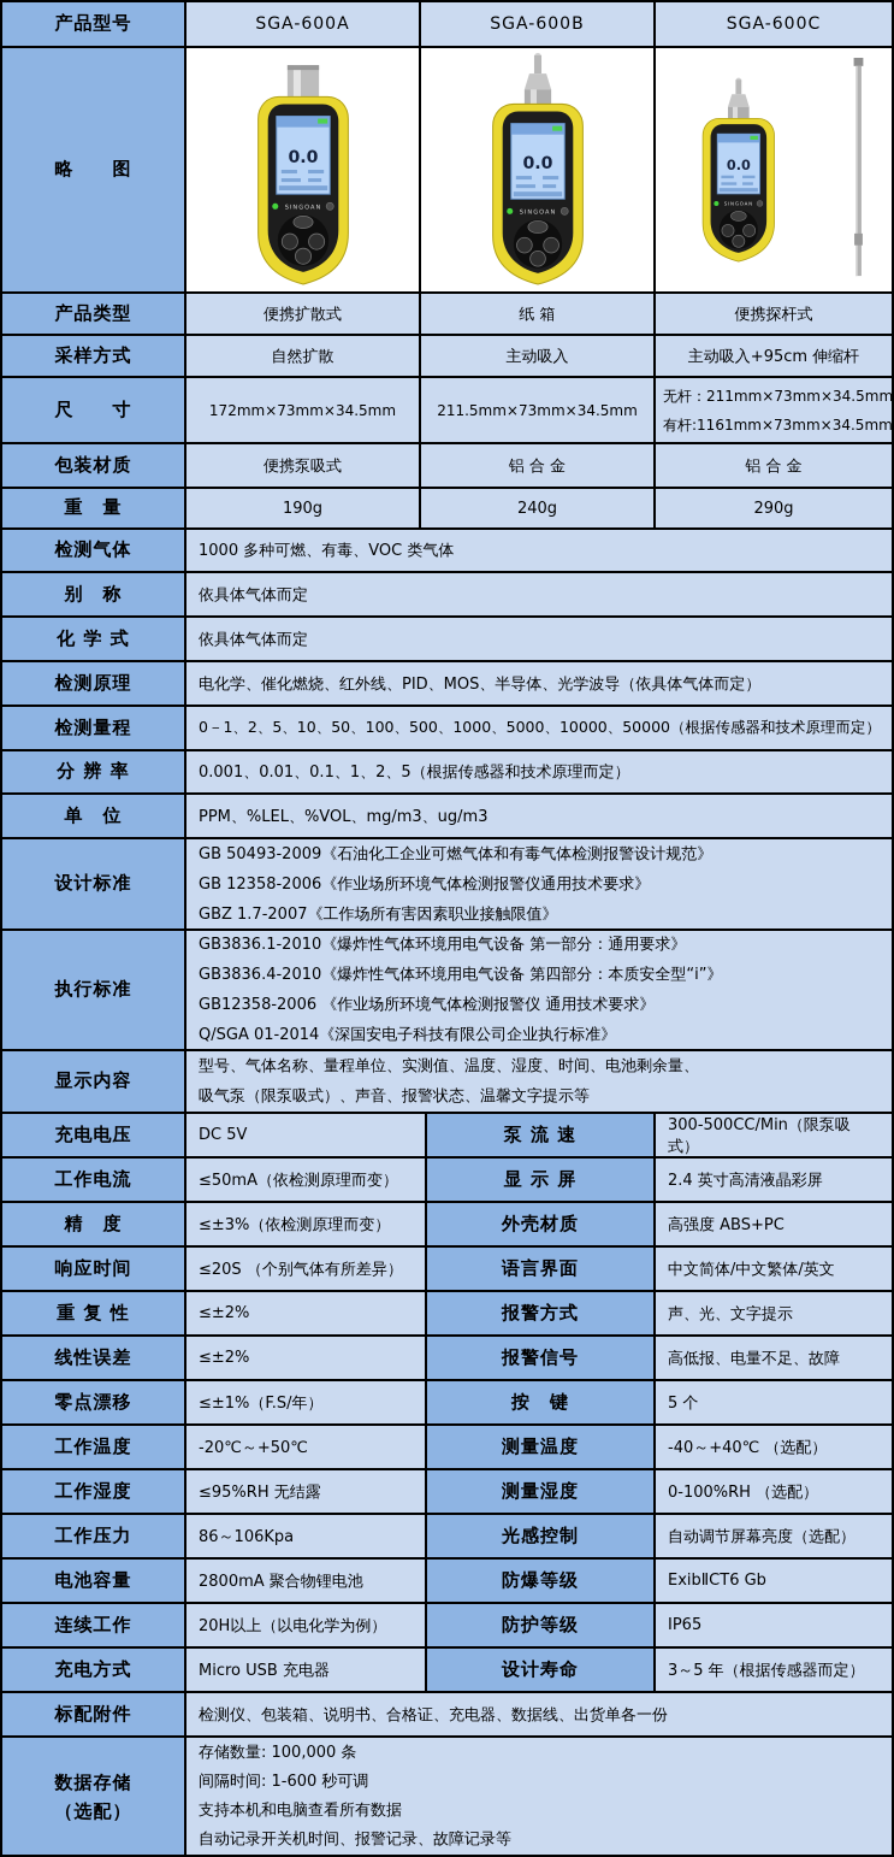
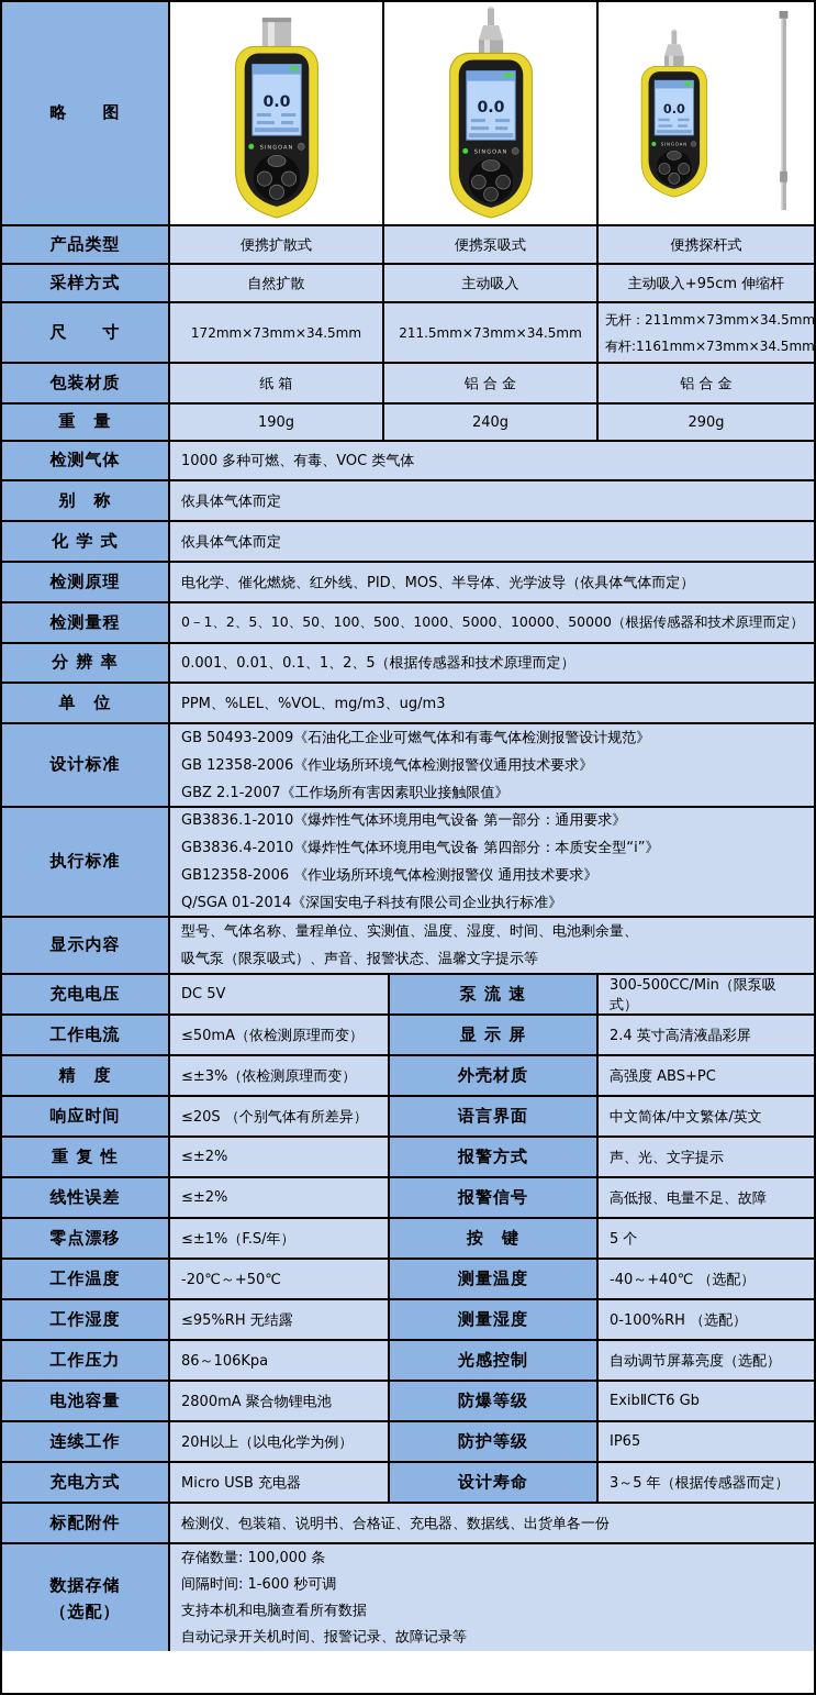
- 产品型号
- SGA-600A
- SGA-600B
- SGA-600C
  略 图
  0.0
  0.0
  0.0
  产品类型
  便携扩散式
- 纸 箱
+ 便携泵吸式
  便携探杆式
  采样方式
  自然扩散
  主动吸入
  主动吸入+95cm 伸缩杆
  尺 寸
  172mm×73mm×34.5mm
  211.5mm×73mm×34.5mm
  无杆：211mm×73mm×34.5mm
  有杆:1161mm×73mm×34.5mm
  包装材质
- 便携泵吸式
+ 纸 箱
  铝 合 金
  铝 合 金
  重 量
  190g
  240g
  290g
  检测气体
  1000 多种可燃、有毒、VOC 类气体
  别 称
  依具体气体而定
  化 学 式
  依具体气体而定
  检测原理
  电化学、催化燃烧、红外线、PID、MOS、半导体、光学波导（依具体气体而定）
  检测量程
  0－1、2、5、10、50、100、500、1000、5000、10000、50000（根据传感器和技术原理而定）
  分 辨 率
  0.001、0.01、0.1、1、2、5（根据传感器和技术原理而定）
  单 位
  PPM、%LEL、%VOL、mg/m3、ug/m3
  设计标准
  GB 50493-2009《石油化工企业可燃气体和有毒气体检测报警设计规范》
  GB 12358-2006《作业场所环境气体检测报警仪通用技术要求》
- GBZ 1.7-2007《工作场所有害因素职业接触限值》
+ GBZ 2.1-2007《工作场所有害因素职业接触限值》
  执行标准
  GB3836.1-2010《爆炸性气体环境用电气设备 第一部分：通用要求》
  GB3836.4-2010《爆炸性气体环境用电气设备 第四部分：本质安全型“i”》
  GB12358-2006 《作业场所环境气体检测报警仪 通用技术要求》
  Q/SGA 01-2014《深国安电子科技有限公司企业执行标准》
  显示内容
  型号、气体名称、量程单位、实测值、温度、湿度、时间、电池剩余量、
  吸气泵（限泵吸式）、声音、报警状态、温馨文字提示等
  充电电压
  DC 5V
  泵 流 速
  300-500CC/Min（限泵吸式）
  工作电流
  ≤50mA（依检测原理而变）
  显 示 屏
  2.4 英寸高清液晶彩屏
  精 度
  ≤±3%（依检测原理而变）
  外壳材质
  高强度 ABS+PC
  响应时间
  ≤20S （个别气体有所差异）
  语言界面
  中文简体/中文繁体/英文
  重 复 性
  ≤±2%
  报警方式
  声、光、文字提示
  线性误差
  ≤±2%
  报警信号
  高低报、电量不足、故障
  零点漂移
  ≤±1%（F.S/年）
  按 键
  5 个
  工作温度
  -20℃～+50℃
  测量温度
  -40～+40℃ （选配）
  工作湿度
  ≤95%RH 无结露
  测量湿度
  0-100%RH （选配）
  工作压力
  86～106Kpa
  光感控制
  自动调节屏幕亮度（选配）
  电池容量
  2800mA 聚合物锂电池
  防爆等级
  ExibⅡCT6 Gb
  连续工作
  20H以上（以电化学为例）
  防护等级
  IP65
  充电方式
  Micro USB 充电器
  设计寿命
  3～5 年（根据传感器而定）
  标配附件
  检测仪、包装箱、说明书、合格证、充电器、数据线、出货单各一份
  数据存储
  （选配）
  存储数量: 100,000 条
  间隔时间: 1-600 秒可调
  支持本机和电脑查看所有数据
  自动记录开关机时间、报警记录、故障记录等
